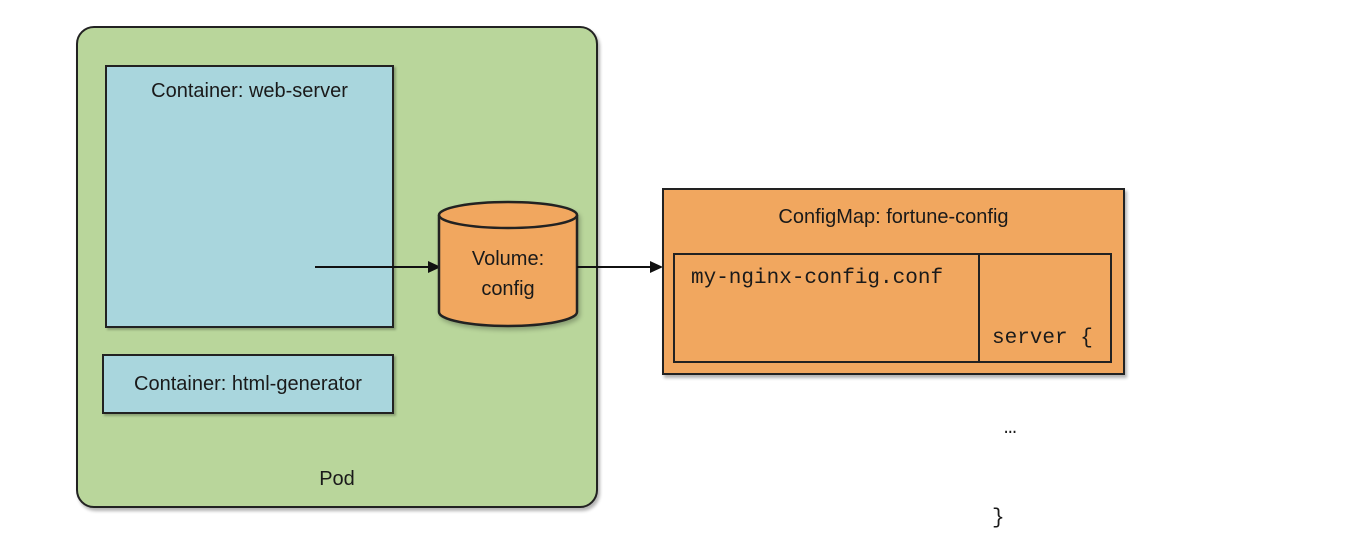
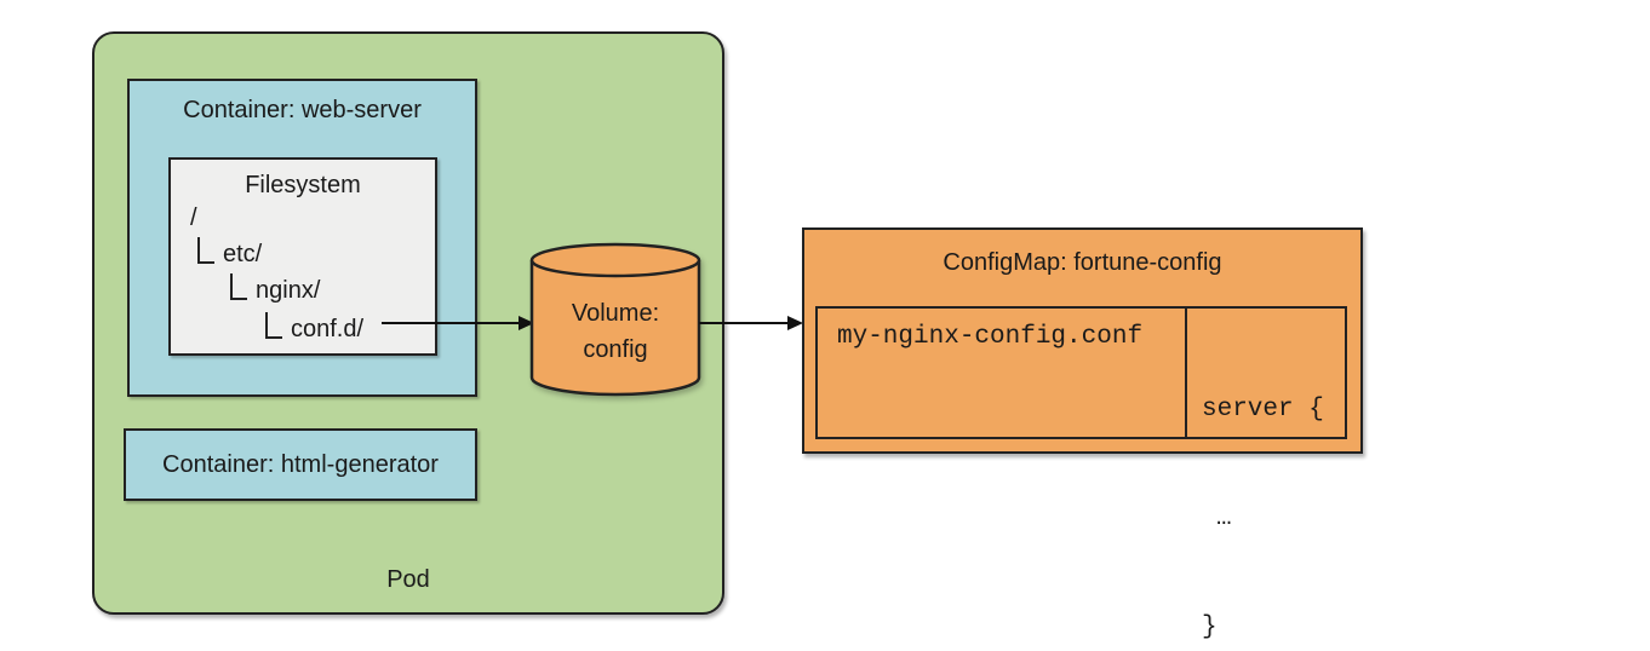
  Container: web-server
+ Filesystem
+ /
+ etc/
+ nginx/
+ conf.d/
  Container: html-generator
  Pod
  Volume:
  config
  ConfigMap: fortune-config
  my-nginx-config.conf
  server {
  …
  }
